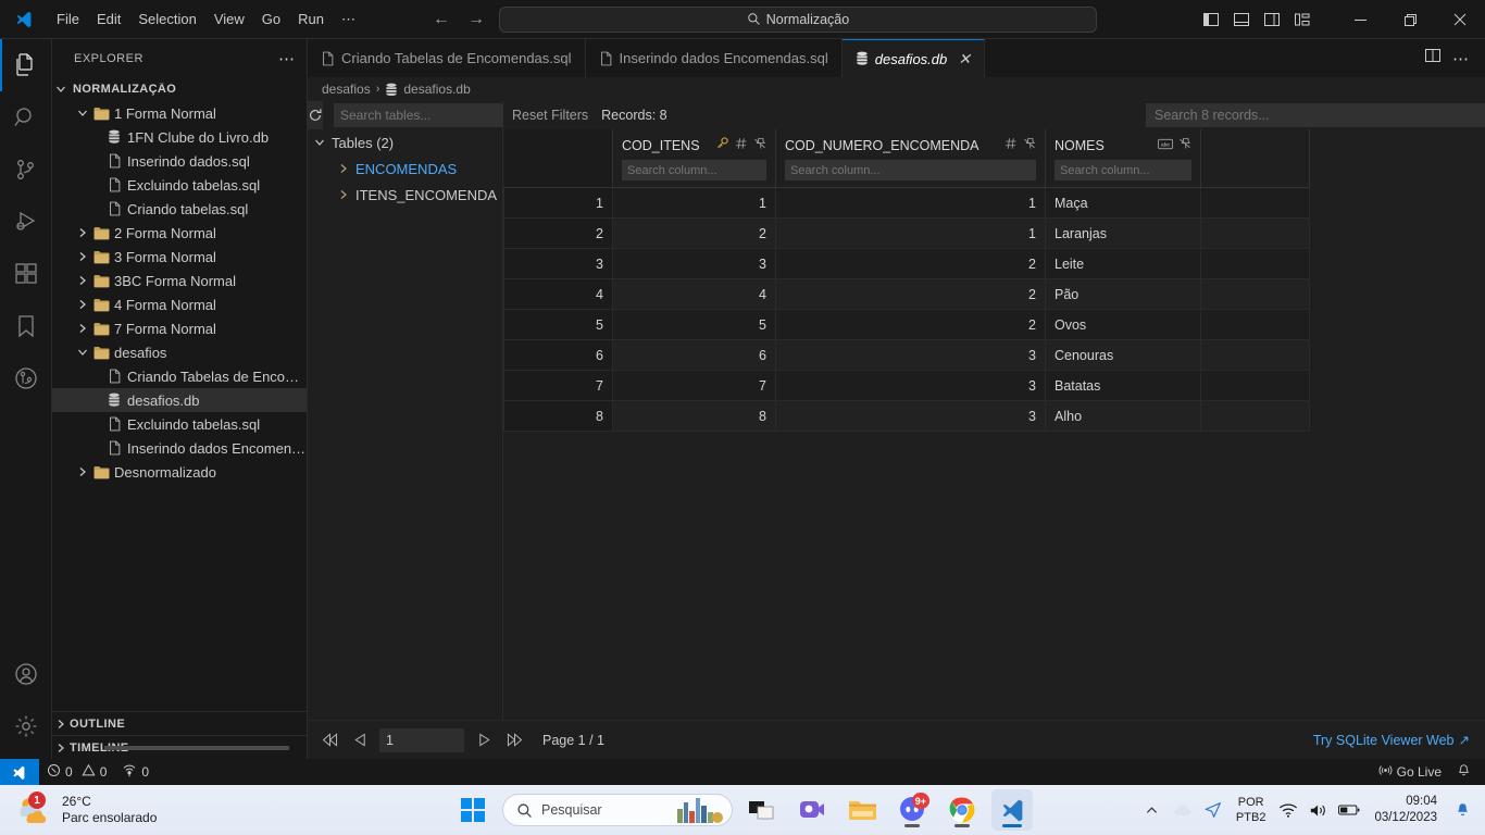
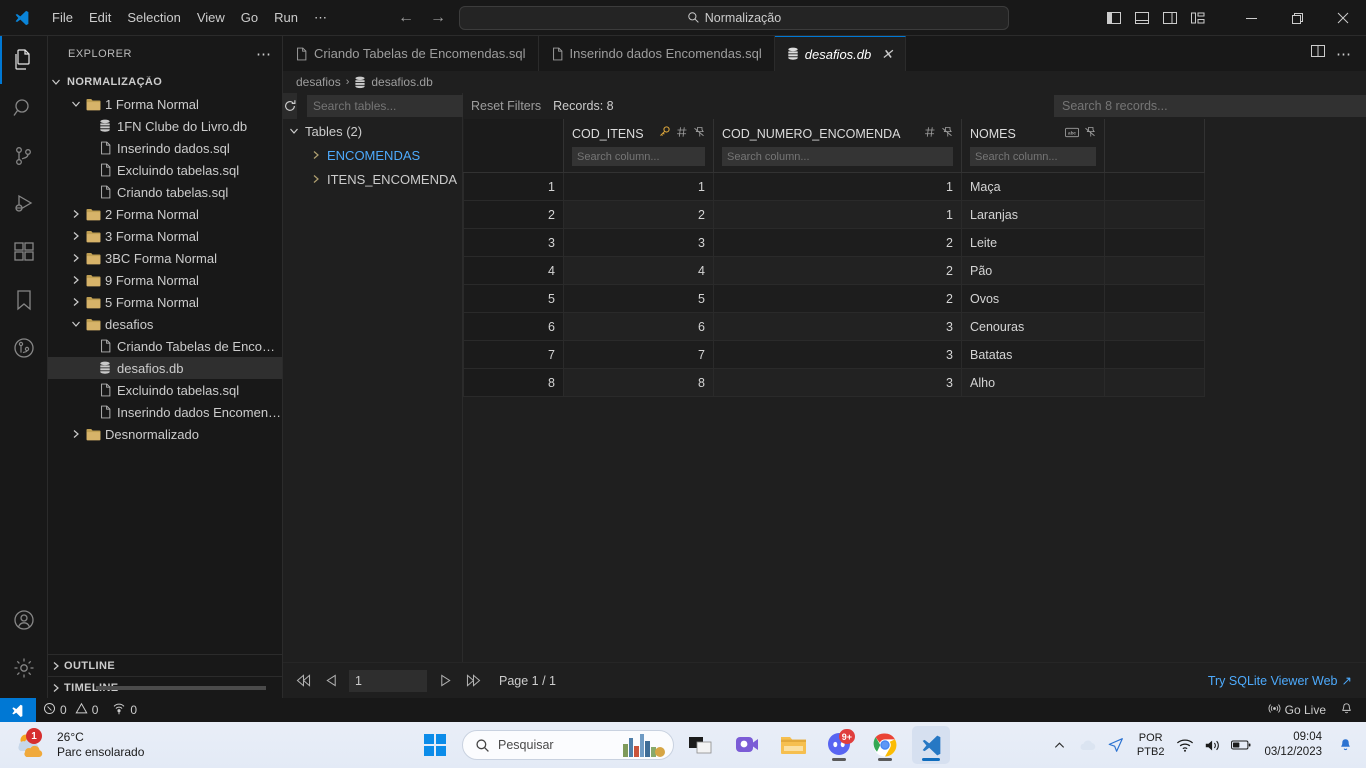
  File
  Edit
  Selection
  View
  Go
  Run
  ⋯
  ←
  →
  Normalização
  EXPLORER
  ⋯
  NORMALIZAÇÃO
  1 Forma Normal
  1FN Clube do Livro.db
  Inserindo dados.sql
  Excluindo tabelas.sql
  Criando tabelas.sql
  2 Forma Normal
  3 Forma Normal
  3BC Forma Normal
- 4 Forma Normal
+ 9 Forma Normal
- 7 Forma Normal
+ 5 Forma Normal
  desafios
  Criando Tabelas de Encome.
  desafios.db
  Excluindo tabelas.sql
  Inserindo dados Encomend..
  Desnormalizado
  OUTLINE
  Criando Tabelas de Encomendas.sql
  Inserindo dados Encomendas.sql
  desafios.db
  ✕
  ⋯
  desafios
  ›
  desafios.db
  Search tables...
  Tables (2)
  ENCOMENDAS
  ITENS_ENCOMENDA
  Reset Filters
  Records: 8
  Search 8 records...
  	COD_ITENS Search column...	COD_NUMERO_ENCOMENDA Search column...	NOMES Search column...
  1	1	1	Maça
  2	2	1	Laranjas
  3	3	2	Leite
  4	4	2	Pão
  5	5	2	Ovos
  6	6	3	Cenouras
  7	7	3	Batatas
  8	8	3	Alho
  1
  Page 1 / 1
  Try SQLite Viewer Web
  ↗
  0
  0
  0
  Go Live
  1
  26°C
  Parc ensolarado
  Pesquisar
  9+
  POR
  PTB2
  09:04
  03/12/2023
